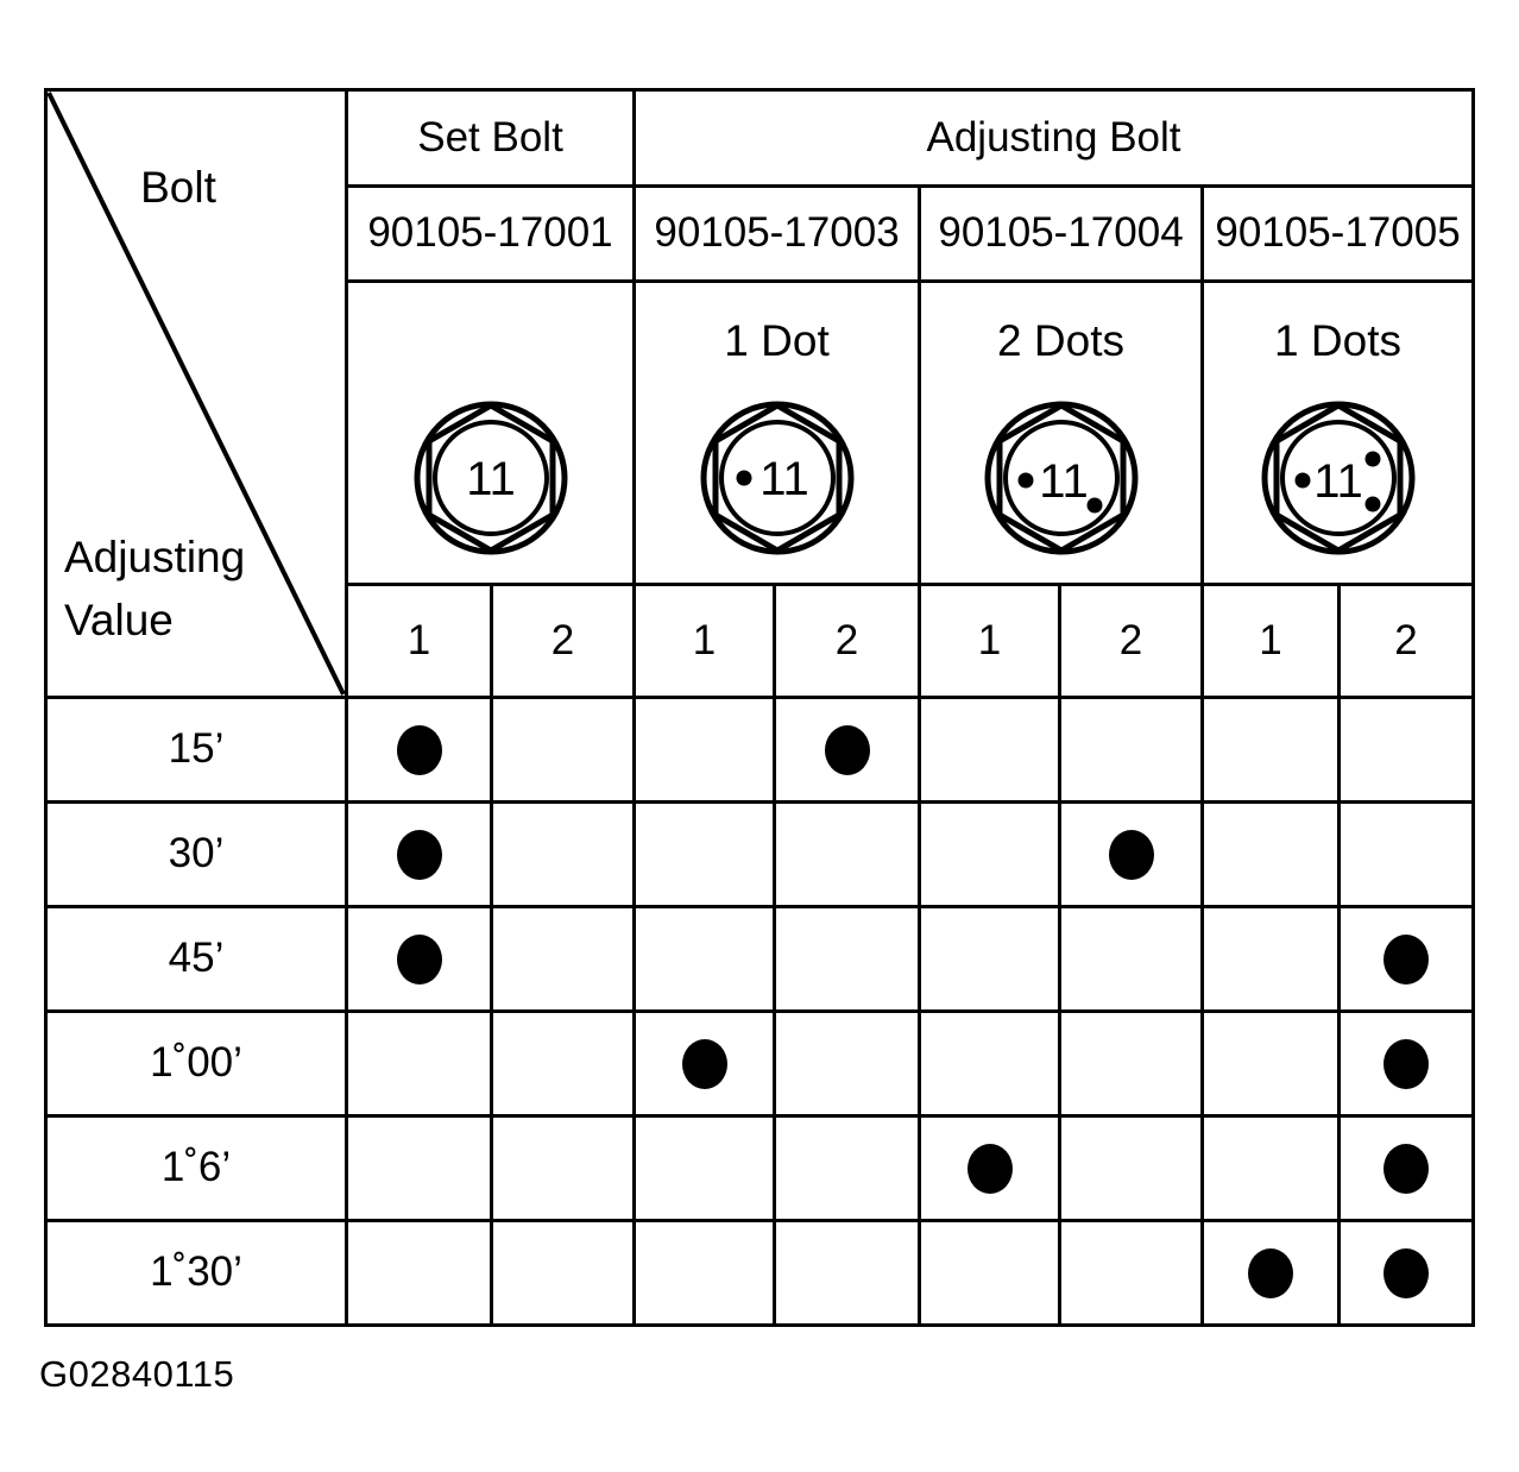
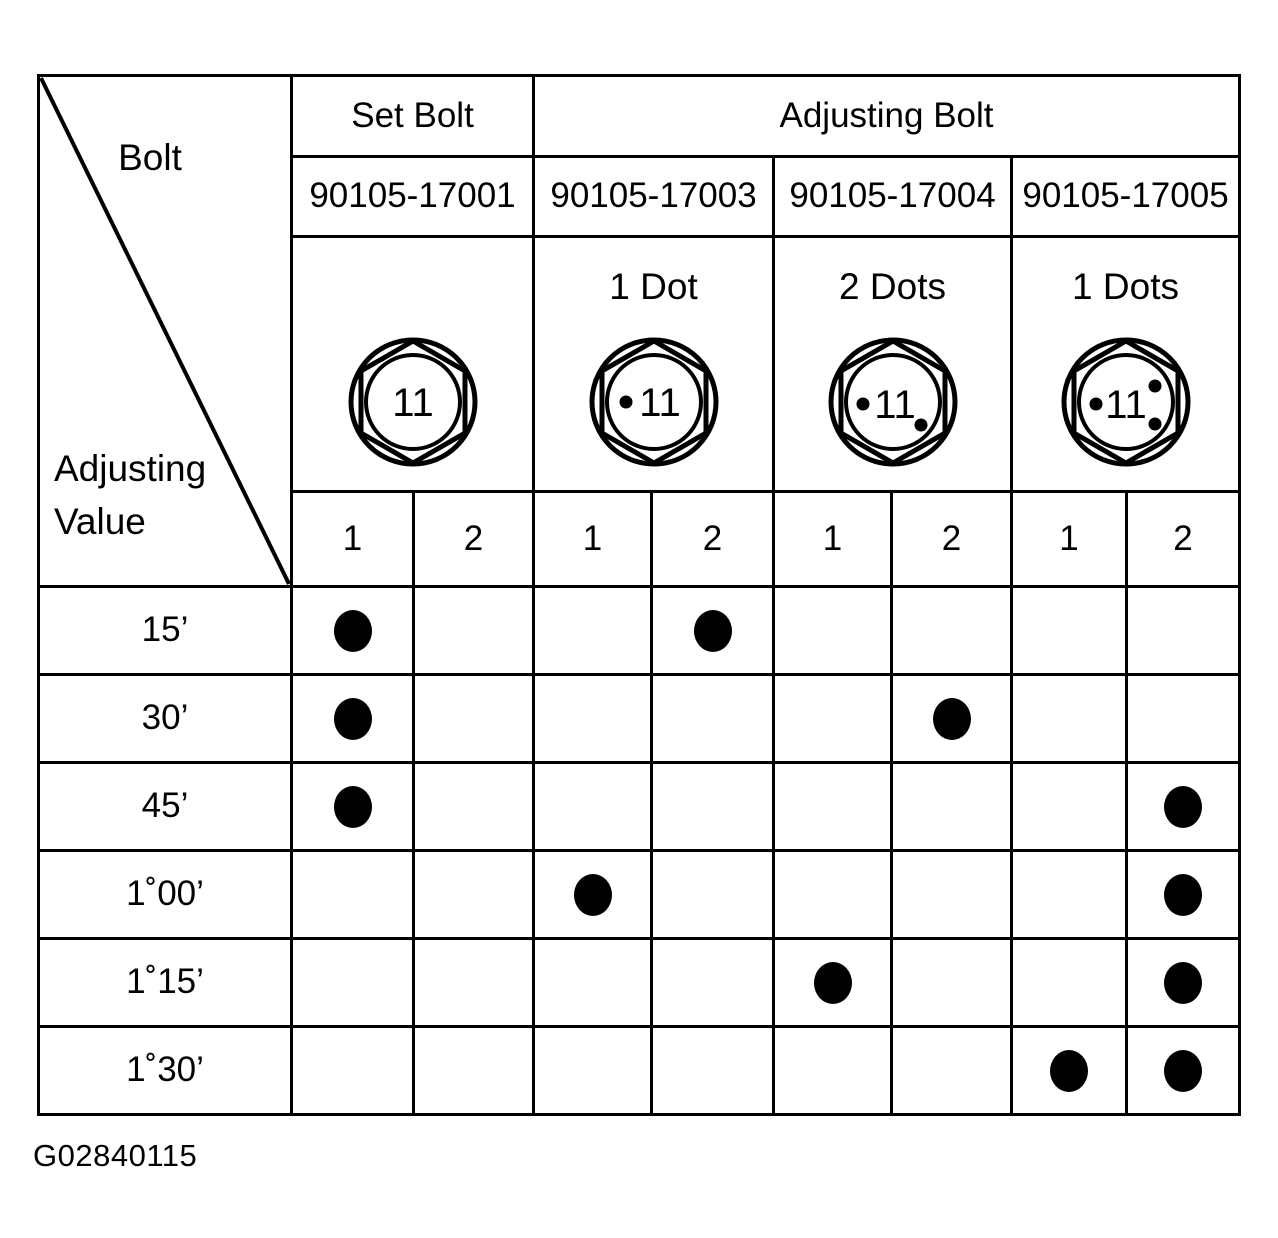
  Bolt Adjusting Value	Set Bolt	Adjusting Bolt
  90105-17001	90105-17003	90105-17004	90105-17005
  11	1 Dot 11	2 Dots 11	1 Dots 11
  1	2	1	2	1	2	1	2
  15’
  30’
  45’
  1˚00’
- 1˚6’
+ 1˚15’
  1˚30’
  G02840115
